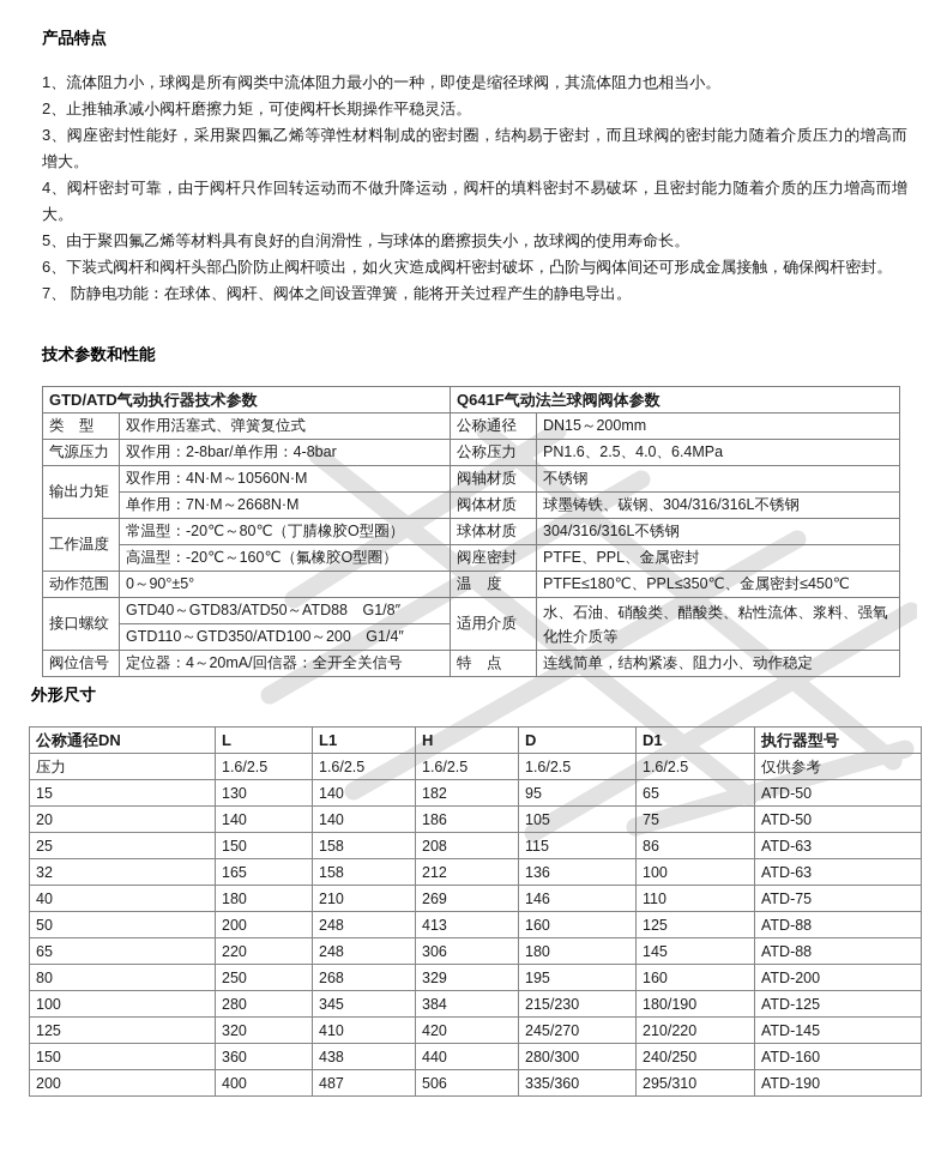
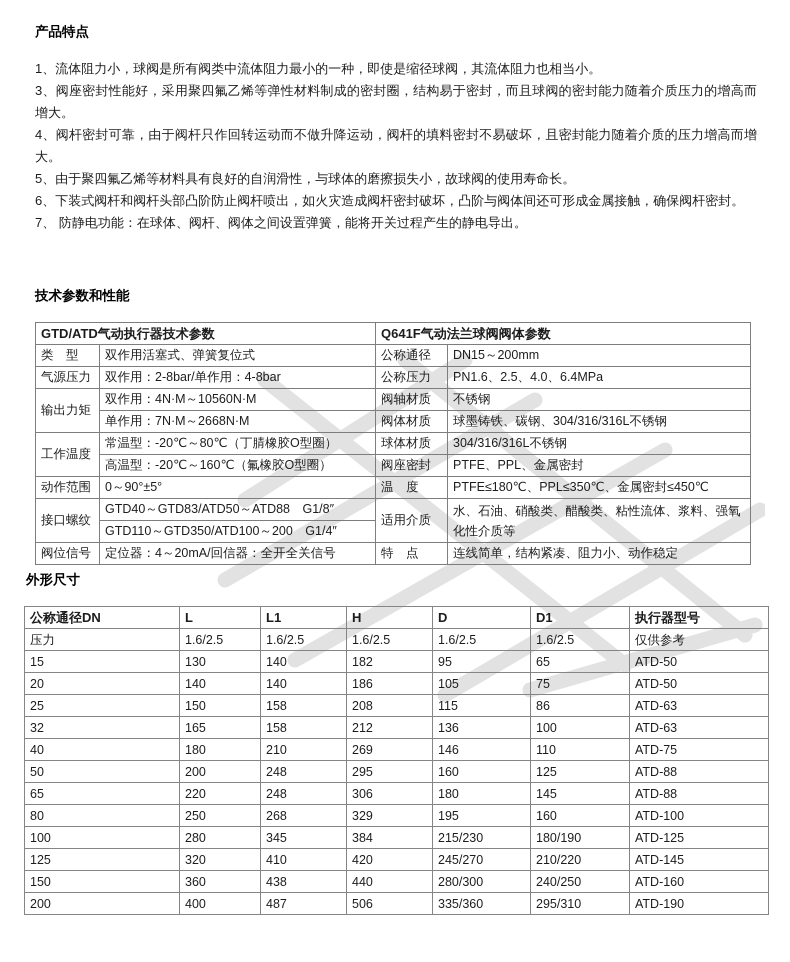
  产品特点
  1、流体阻力小，球阀是所有阀类中流体阻力最小的一种，即使是缩径球阀，其流体阻力也相当小。
- 2、止推轴承减小阀杆磨擦力矩，可使阀杆长期操作平稳灵活。
  3、阀座密封性能好，采用聚四氟乙烯等弹性材料制成的密封圈，结构易于密封，而且球阀的密封能力随着介质压力的增高而增大。
  4、阀杆密封可靠，由于阀杆只作回转运动而不做升降运动，阀杆的填料密封不易破坏，且密封能力随着介质的压力增高而增大。
  5、由于聚四氟乙烯等材料具有良好的自润滑性，与球体的磨擦损失小，故球阀的使用寿命长。
  6、下装式阀杆和阀杆头部凸阶防止阀杆喷出，如火灾造成阀杆密封破坏，凸阶与阀体间还可形成金属接触，确保阀杆密封。
  7、 防静电功能：在球体、阀杆、阀体之间设置弹簧，能将开关过程产生的静电导出。
  技术参数和性能
  GTD/ATD气动执行器技术参数	Q641F气动法兰球阀阀体参数
  类 型	双作用活塞式、弹簧复位式	公称通径	DN15～200mm
  气源压力	双作用：2-8bar/单作用：4-8bar	公称压力	PN1.6、2.5、4.0、6.4MPa
  输出力矩	双作用：4N·M～10560N·M	阀轴材质	不锈钢
  单作用：7N·M～2668N·M	阀体材质	球墨铸铁、碳钢、304/316/316L不锈钢
  工作温度	常温型：-20℃～80℃（丁腈橡胶O型圈）	球体材质	304/316/316L不锈钢
  高温型：-20℃～160℃（氟橡胶O型圈）	阀座密封	PTFE、PPL、金属密封
  动作范围	0～90°±5°	温 度	PTFE≤180℃、PPL≤350℃、金属密封≤450℃
  接口螺纹	GTD40～GTD83/ATD50～ATD88 G1/8″	适用介质	水、石油、硝酸类、醋酸类、粘性流体、浆料、强氧化性介质等
  GTD110～GTD350/ATD100～200 G1/4″
  阀位信号	定位器：4～20mA/回信器：全开全关信号	特 点	连线简单，结构紧凑、阻力小、动作稳定
  外形尺寸
  公称通径DN	L	L1	H	D	D1	执行器型号
  压力	1.6/2.5	1.6/2.5	1.6/2.5	1.6/2.5	1.6/2.5	仅供参考
  15	130	140	182	95	65	ATD-50
  20	140	140	186	105	75	ATD-50
  25	150	158	208	115	86	ATD-63
  32	165	158	212	136	100	ATD-63
  40	180	210	269	146	110	ATD-75
- 50	200	248	413	160	125	ATD-88
+ 50	200	248	295	160	125	ATD-88
  65	220	248	306	180	145	ATD-88
- 80	250	268	329	195	160	ATD-200
+ 80	250	268	329	195	160	ATD-100
  100	280	345	384	215/230	180/190	ATD-125
  125	320	410	420	245/270	210/220	ATD-145
  150	360	438	440	280/300	240/250	ATD-160
  200	400	487	506	335/360	295/310	ATD-190
